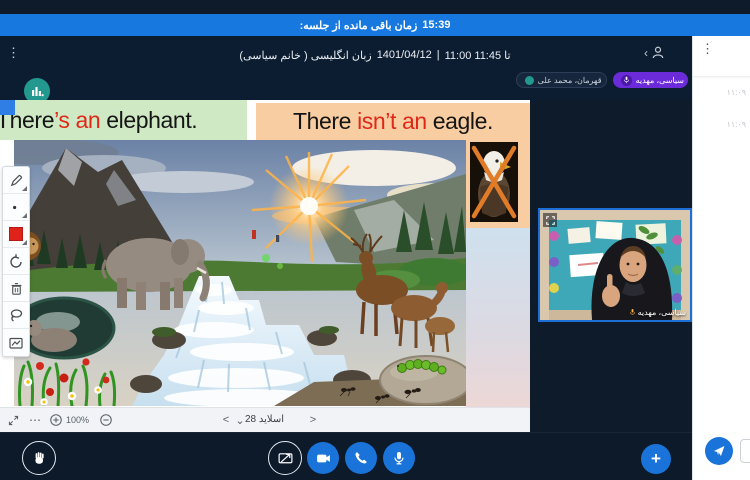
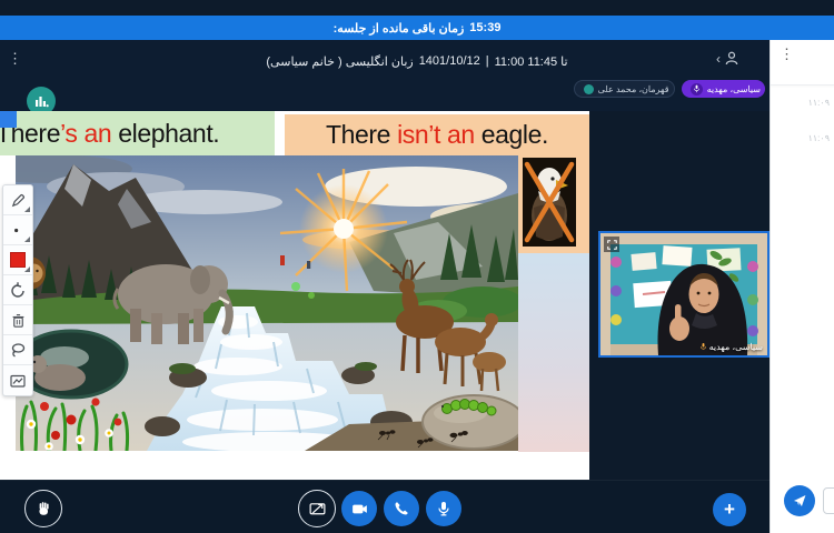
  زمان باقی مانده از جلسه:
  15:39
  ⋮
  زبان انگلیسی ( خانم سیاسی)
- 1401/04/12
+ 1401/10/12
  |
  11:00 تا 11:45
  ‹
  سیاسی، مهدیه
  قهرمان، محمد علی
  There
  ’s an
  elephant.
  There
  isn’t an
  eagle.
- ⋯
- 100%
- <
- ⌄
- اسلاید 28
- >
  سیاسی، مهدیه
  +
  ⋮
  ۱۱:۰۹
  ۱۱:۰۹
